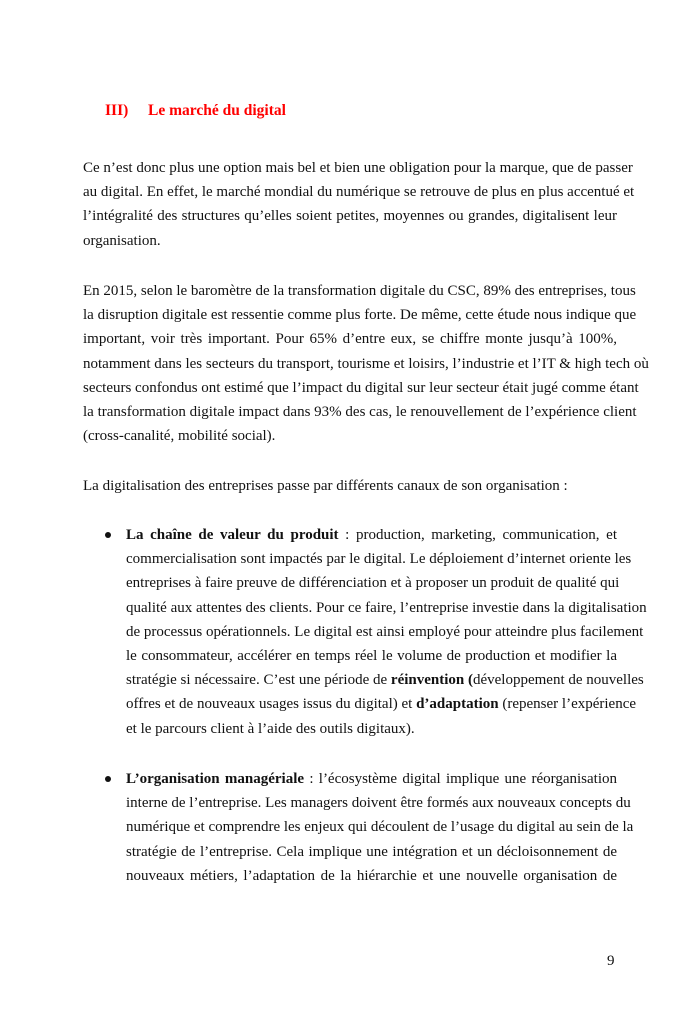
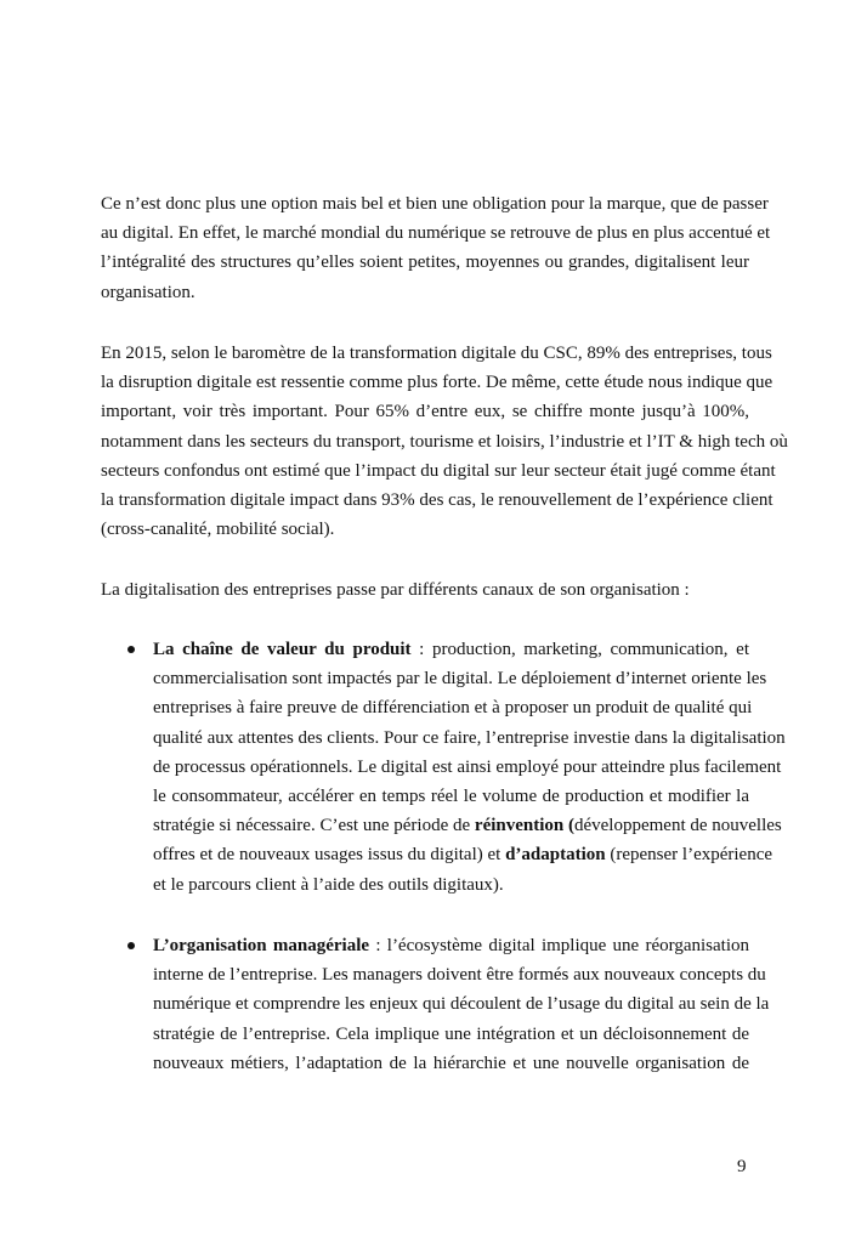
- III) Le marché du digital
  Ce n’est donc plus une option mais bel et bien une obligation pour la marque, que de passer
  au digital. En effet, le marché mondial du numérique se retrouve de plus en plus accentué et
  l’intégralité des structures qu’elles soient petites, moyennes ou grandes, digitalisent leur
  organisation.
  En 2015, selon le baromètre de la transformation digitale du CSC, 89% des entreprises, tous
  la disruption digitale est ressentie comme plus forte. De même, cette étude nous indique que
  important, voir très important. Pour 65% d’entre eux, se chiffre monte jusqu’à 100%,
  notamment dans les secteurs du transport, tourisme et loisirs, l’industrie et l’IT & high tech où
  secteurs confondus ont estimé que l’impact du digital sur leur secteur était jugé comme étant
  la transformation digitale impact dans 93% des cas, le renouvellement de l’expérience client
  (cross-canalité, mobilité social).
  La digitalisation des entreprises passe par différents canaux de son organisation :
  La chaîne de valeur du produit : production, marketing, communication, et
  commercialisation sont impactés par le digital. Le déploiement d’internet oriente les
  entreprises à faire preuve de différenciation et à proposer un produit de qualité qui
  qualité aux attentes des clients. Pour ce faire, l’entreprise investie dans la digitalisation
  de processus opérationnels. Le digital est ainsi employé pour atteindre plus facilement
  le consommateur, accélérer en temps réel le volume de production et modifier la
  stratégie si nécessaire. C’est une période de réinvention (développement de nouvelles
  offres et de nouveaux usages issus du digital) et d’adaptation (repenser l’expérience
  et le parcours client à l’aide des outils digitaux).
  L’organisation managériale : l’écosystème digital implique une réorganisation
  interne de l’entreprise. Les managers doivent être formés aux nouveaux concepts du
  numérique et comprendre les enjeux qui découlent de l’usage du digital au sein de la
  stratégie de l’entreprise. Cela implique une intégration et un décloisonnement de
  nouveaux métiers, l’adaptation de la hiérarchie et une nouvelle organisation de
  9
